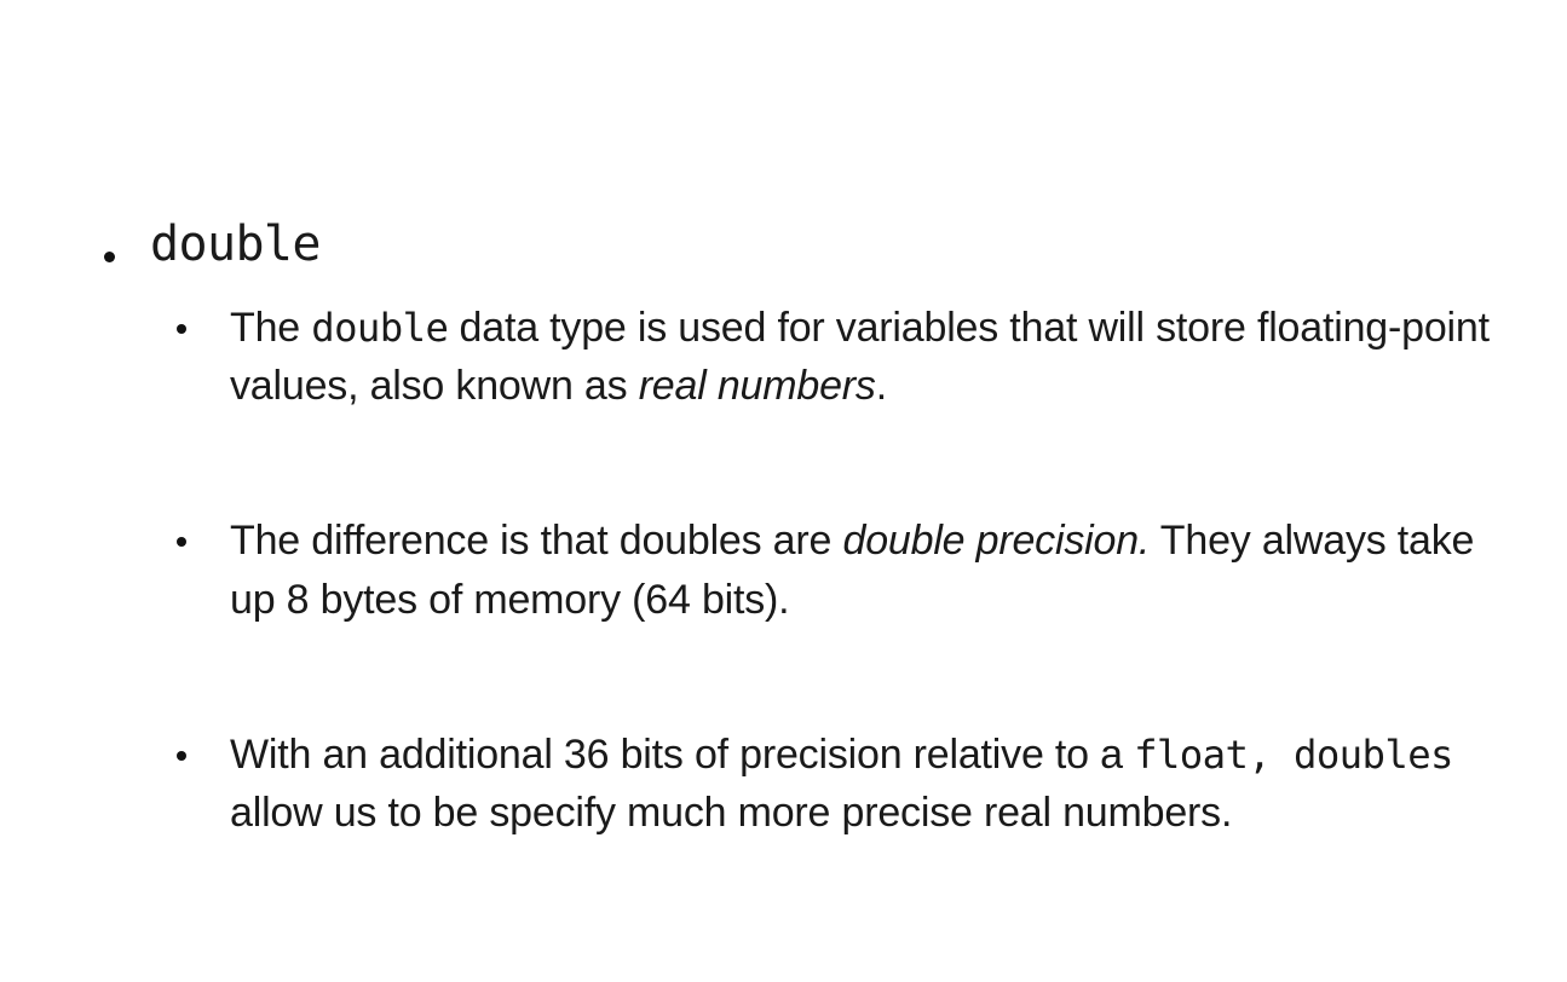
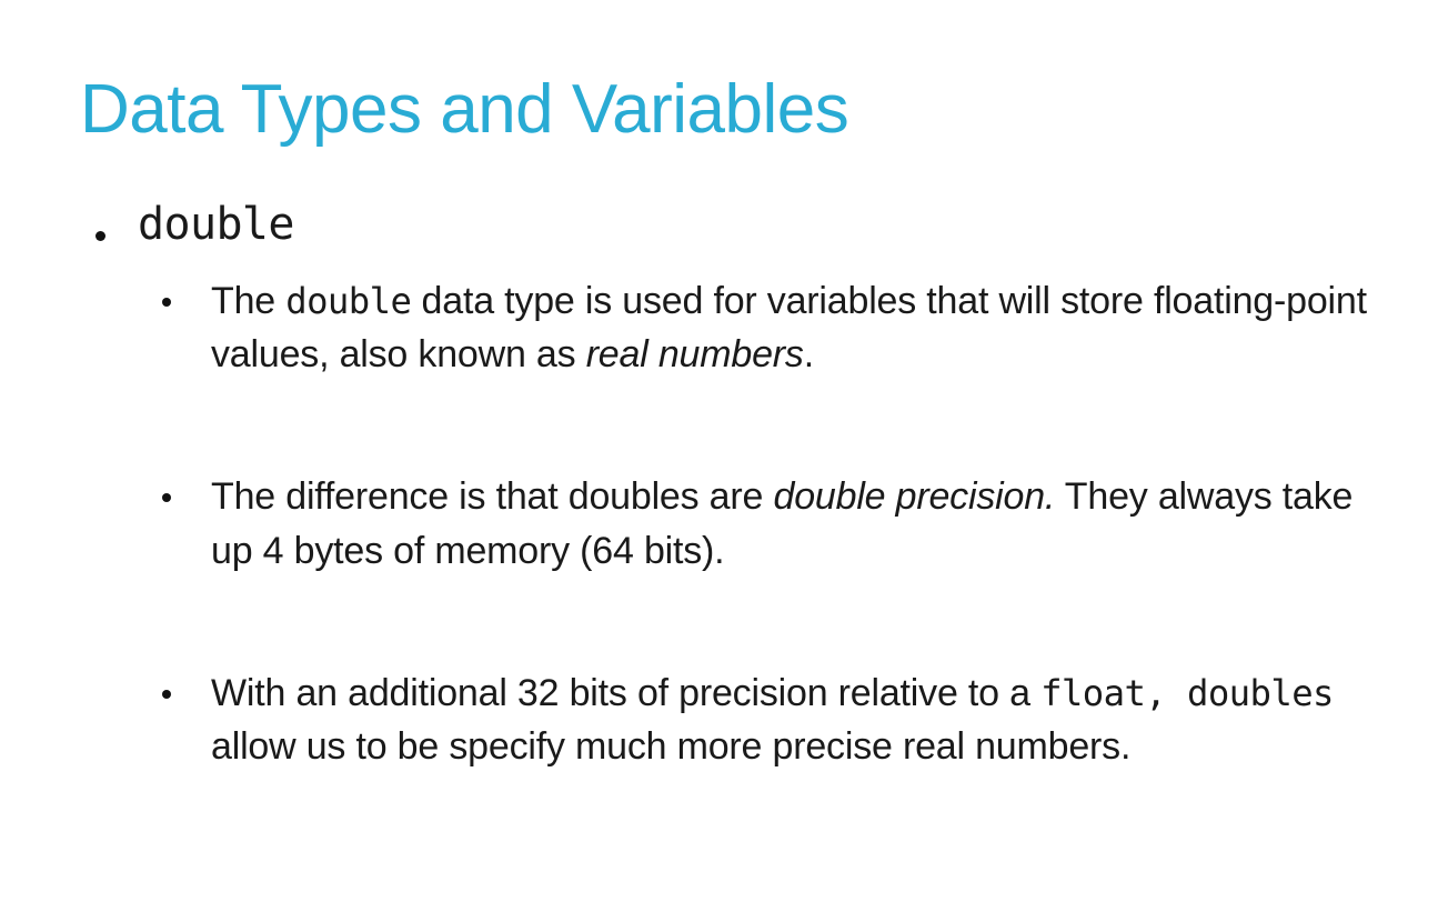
+ Data Types and Variables
  double
  The double data type is used for variables that will store floating-point values, also known as real numbers.
- The difference is that doubles are double precision. They always take up 8 bytes of memory (64 bits).
+ The difference is that doubles are double precision. They always take up 4 bytes of memory (64 bits).
- With an additional 36 bits of precision relative to a float, doubles allow us to be specify much more precise real numbers.
+ With an additional 32 bits of precision relative to a float, doubles allow us to be specify much more precise real numbers.
